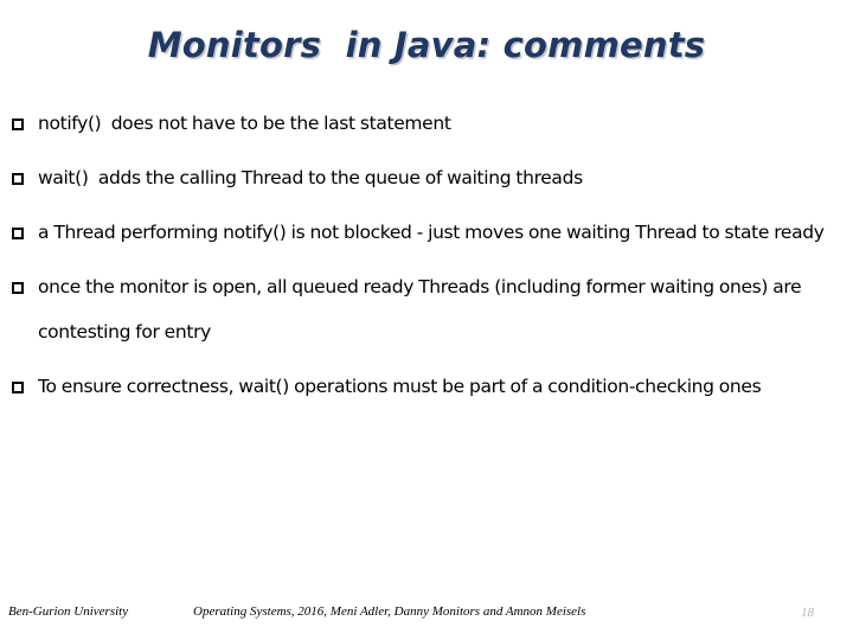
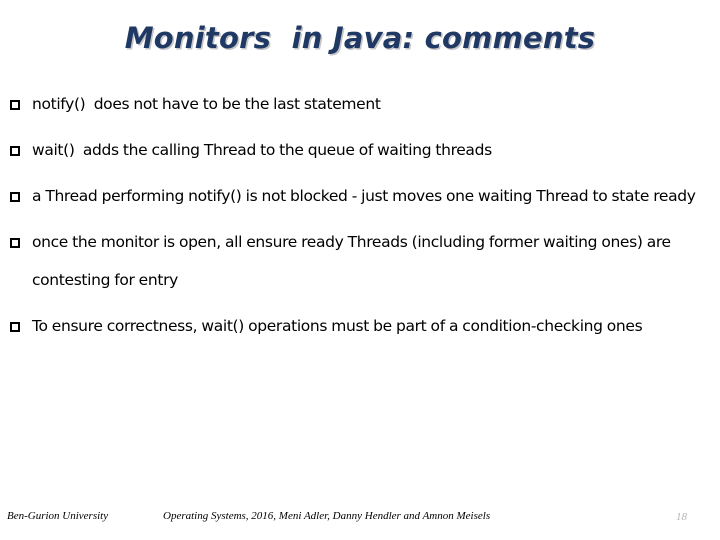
  Monitors in Java: comments
  notify() does not have to be the last statement
  wait() adds the calling Thread to the queue of waiting threads
  a Thread performing notify() is not blocked - just moves one waiting Thread to state ready
- once the monitor is open, all queued ready Threads (including former waiting ones) are contesting for entry
+ once the monitor is open, all ensure ready Threads (including former waiting ones) are contesting for entry
  To ensure correctness, wait() operations must be part of a condition-checking ones
  Ben-Gurion University
- Operating Systems, 2016, Meni Adler, Danny Monitors and Amnon Meisels
+ Operating Systems, 2016, Meni Adler, Danny Hendler and Amnon Meisels
  18
